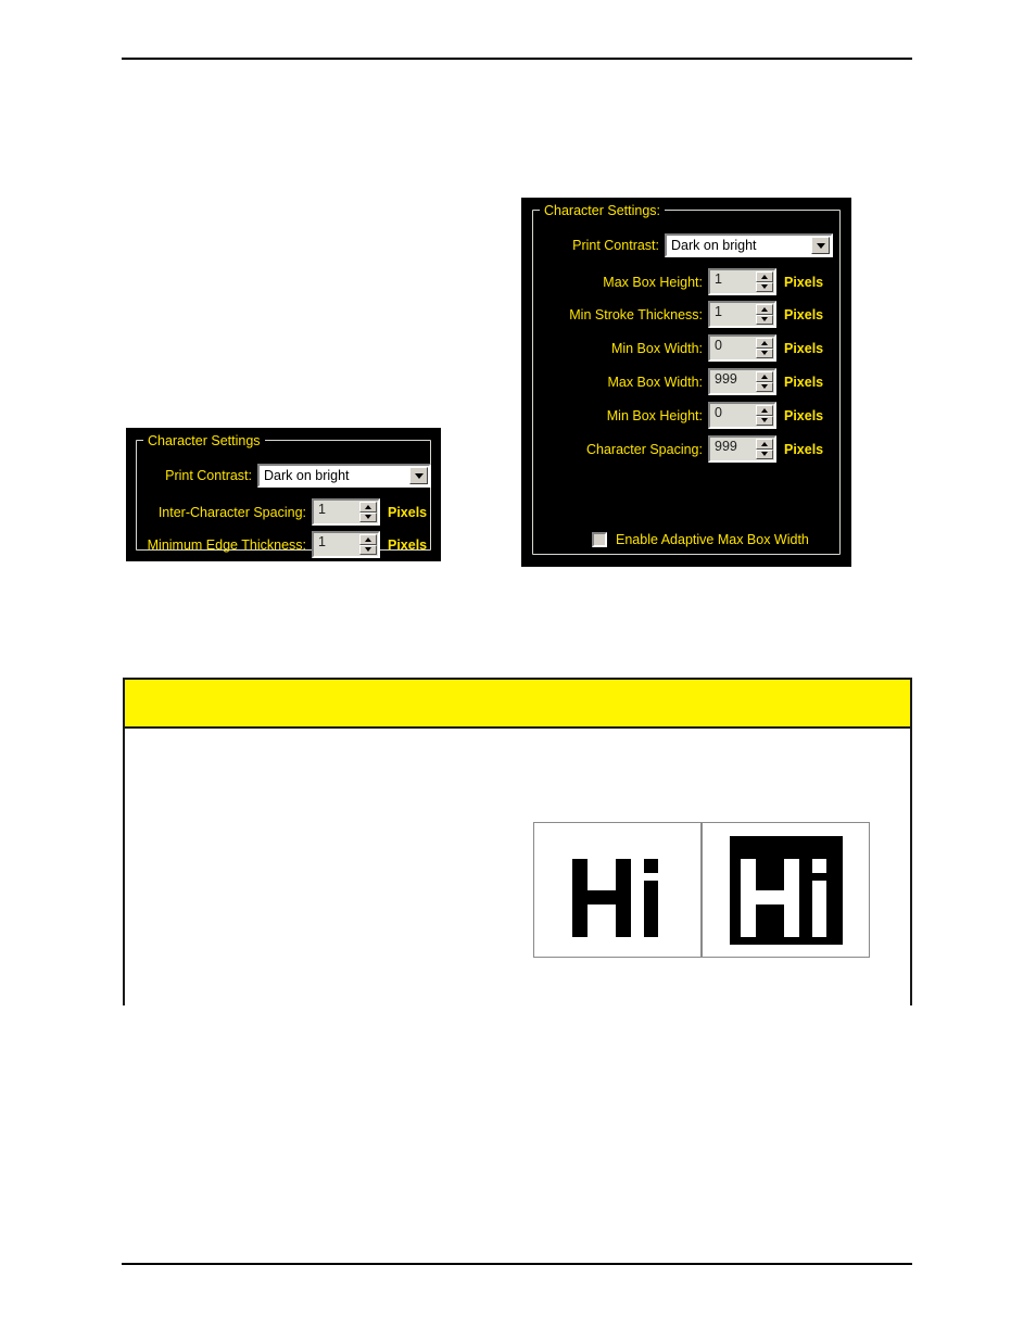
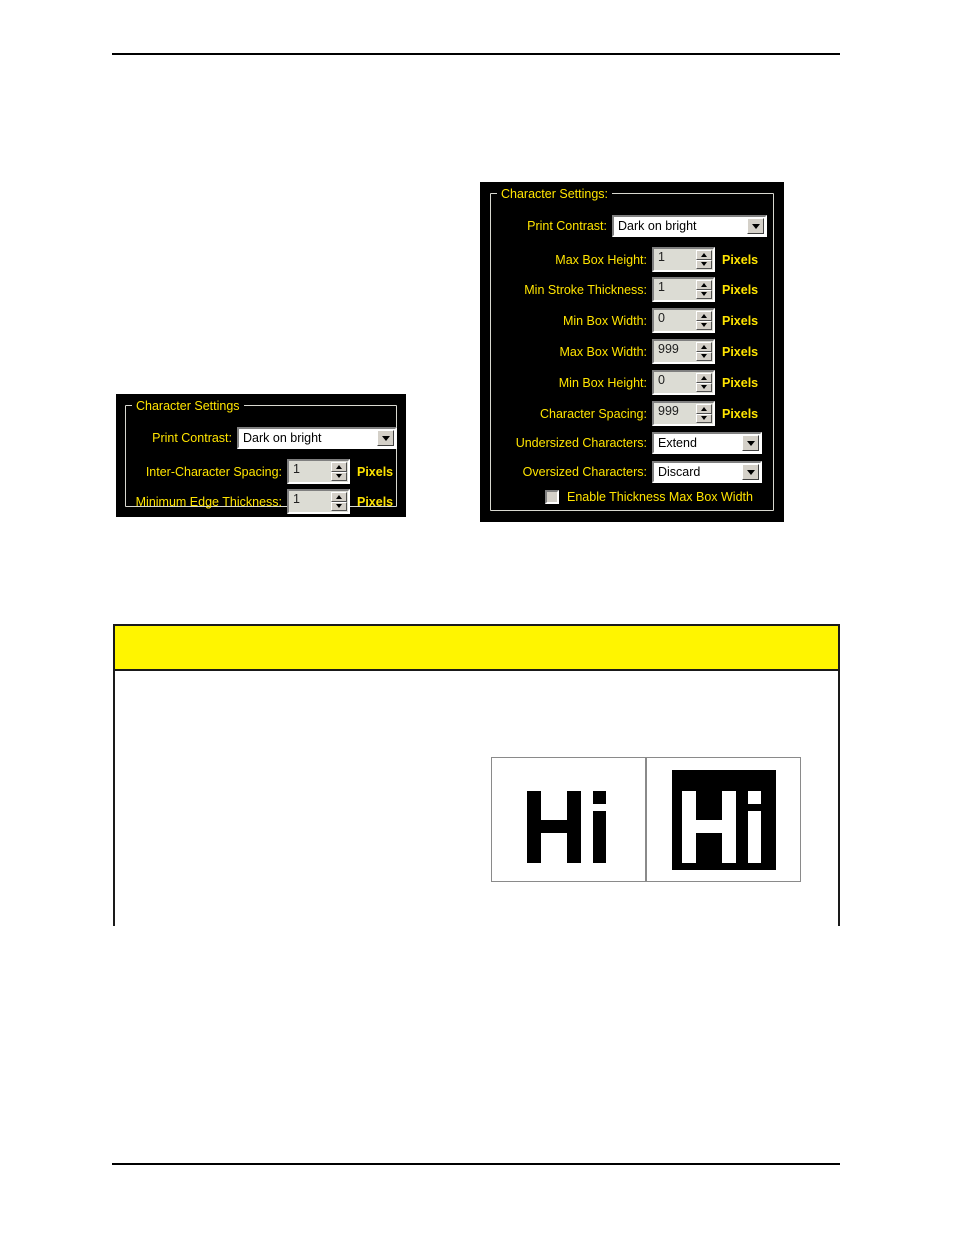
  Character Settings:
  Print Contrast:
  Dark on bright
  Max Box Height:
  1
  Pixels
  Min Stroke Thickness:
  1
  Pixels
  Min Box Width:
  0
  Pixels
  Max Box Width:
  999
  Pixels
  Min Box Height:
  0
  Pixels
  Character Spacing:
  999
  Pixels
+ Undersized Characters:
+ Extend
+ Oversized Characters:
+ Discard
- Enable Adaptive Max Box Width
+ Enable Thickness Max Box Width
  Character Settings
  Print Contrast:
  Dark on bright
  Inter-Character Spacing:
  1
  Pixels
  Minimum Edge Thickness:
  1
  Pixels
